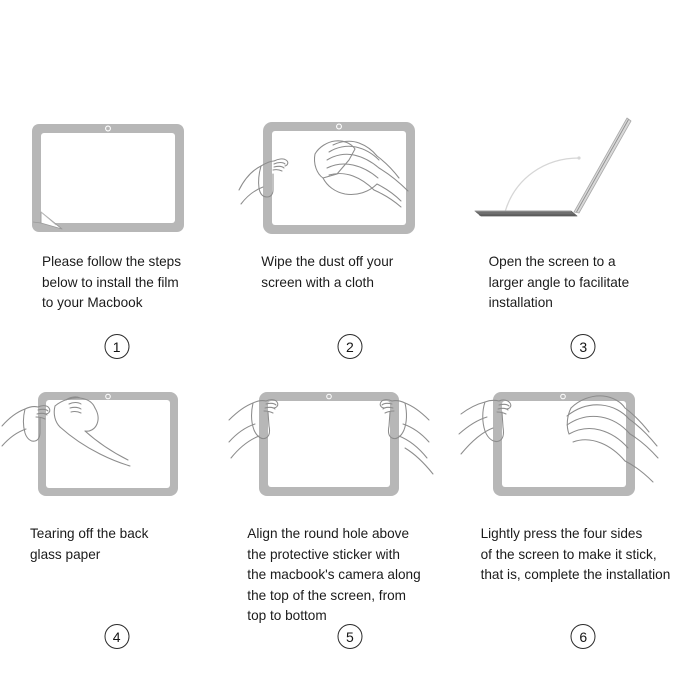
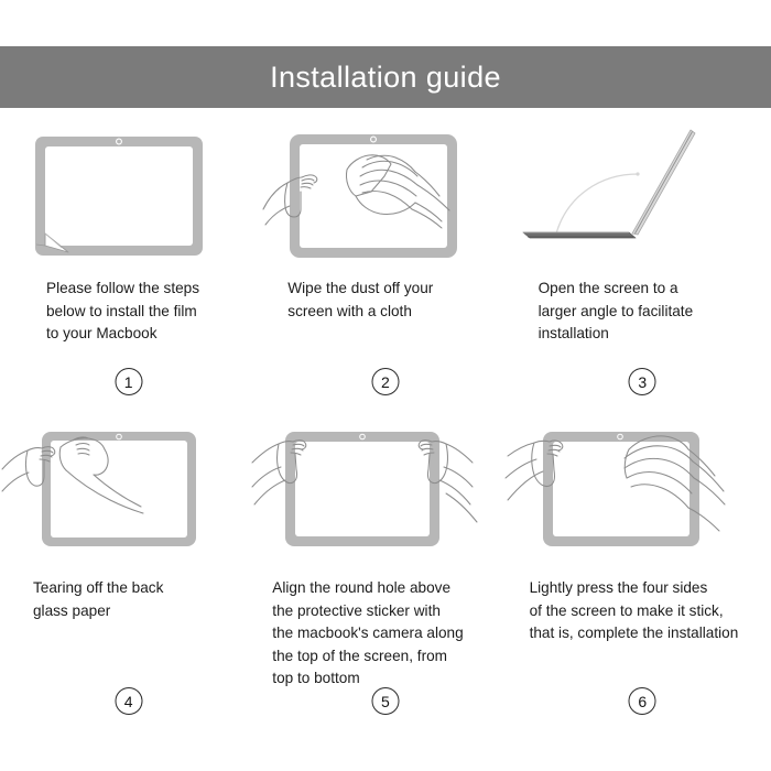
+ Installation guide
  Please follow the steps
  below to install the film
  to your Macbook
  1
  Wipe the dust off your
  screen with a cloth
  2
  Open the screen to a
  larger angle to facilitate
  installation
  3
  Tearing off the back
  glass paper
  4
  Align the round hole above
  the protective sticker with
  the macbook's camera along
  the top of the screen, from
  top to bottom
  5
  Lightly press the four sides
  of the screen to make it stick,
  that is, complete the installation
  6
